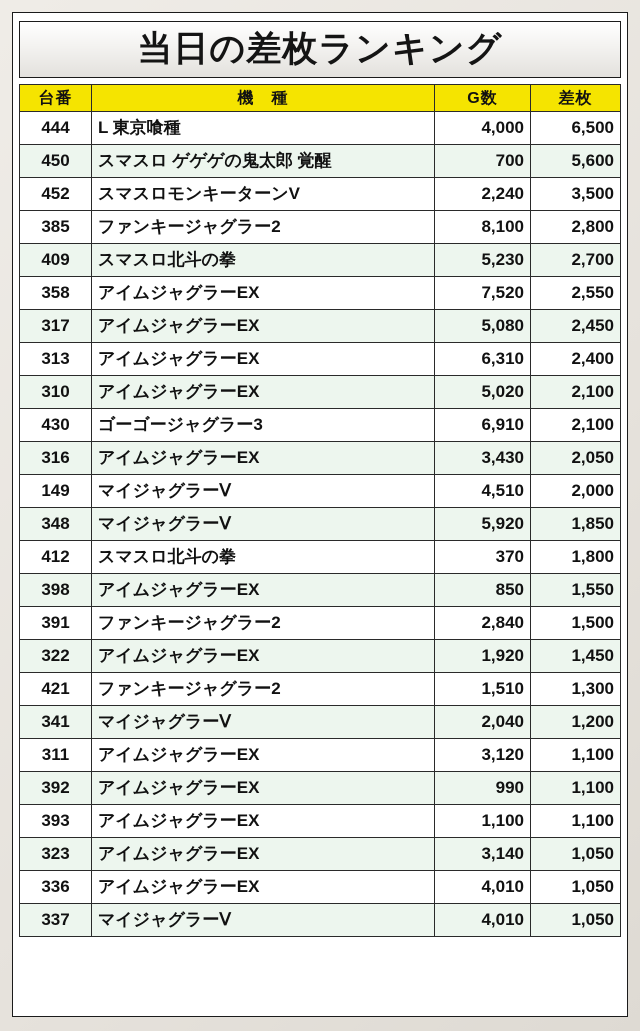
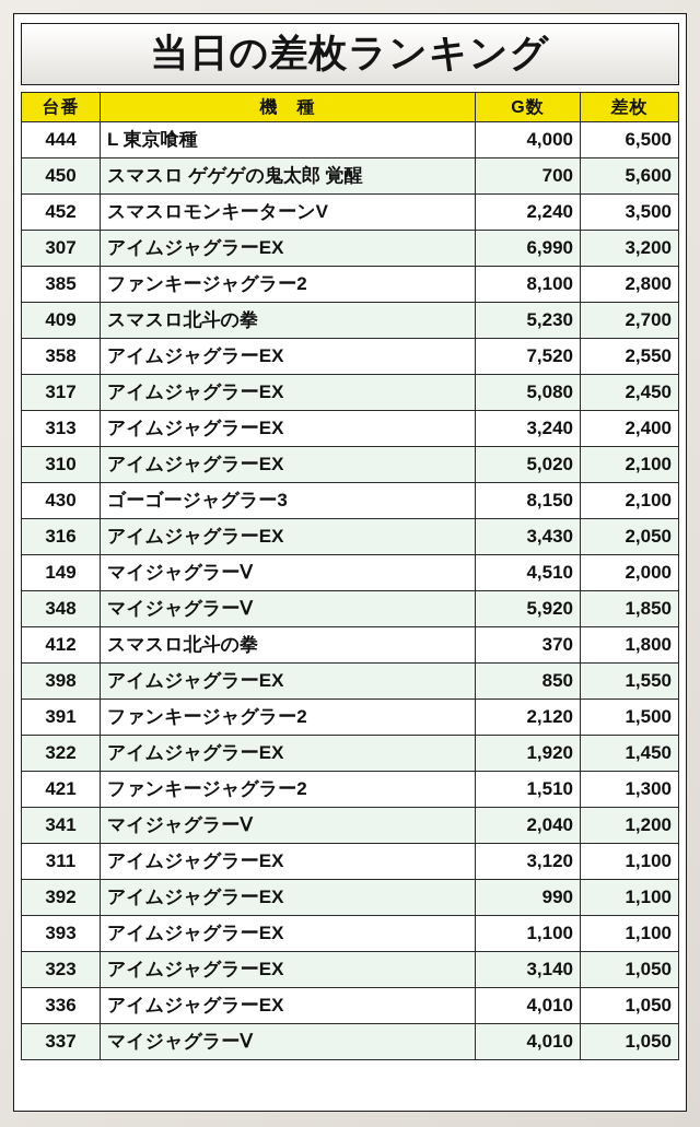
  当日の差枚ランキング
  台番	機 種	G数	差枚
  444	L 東京喰種	4,000	6,500
  450	スマスロ ゲゲゲの鬼太郎 覚醒	700	5,600
  452	スマスロモンキーターンV	2,240	3,500
+ 307	アイムジャグラーEX	6,990	3,200
  385	ファンキージャグラー2	8,100	2,800
  409	スマスロ北斗の拳	5,230	2,700
  358	アイムジャグラーEX	7,520	2,550
  317	アイムジャグラーEX	5,080	2,450
- 313	アイムジャグラーEX	6,310	2,400
+ 313	アイムジャグラーEX	3,240	2,400
  310	アイムジャグラーEX	5,020	2,100
- 430	ゴーゴージャグラー3	6,910	2,100
+ 430	ゴーゴージャグラー3	8,150	2,100
  316	アイムジャグラーEX	3,430	2,050
  149	マイジャグラーⅤ	4,510	2,000
  348	マイジャグラーⅤ	5,920	1,850
  412	スマスロ北斗の拳	370	1,800
  398	アイムジャグラーEX	850	1,550
- 391	ファンキージャグラー2	2,840	1,500
+ 391	ファンキージャグラー2	2,120	1,500
  322	アイムジャグラーEX	1,920	1,450
  421	ファンキージャグラー2	1,510	1,300
  341	マイジャグラーⅤ	2,040	1,200
  311	アイムジャグラーEX	3,120	1,100
  392	アイムジャグラーEX	990	1,100
  393	アイムジャグラーEX	1,100	1,100
  323	アイムジャグラーEX	3,140	1,050
  336	アイムジャグラーEX	4,010	1,050
  337	マイジャグラーⅤ	4,010	1,050
